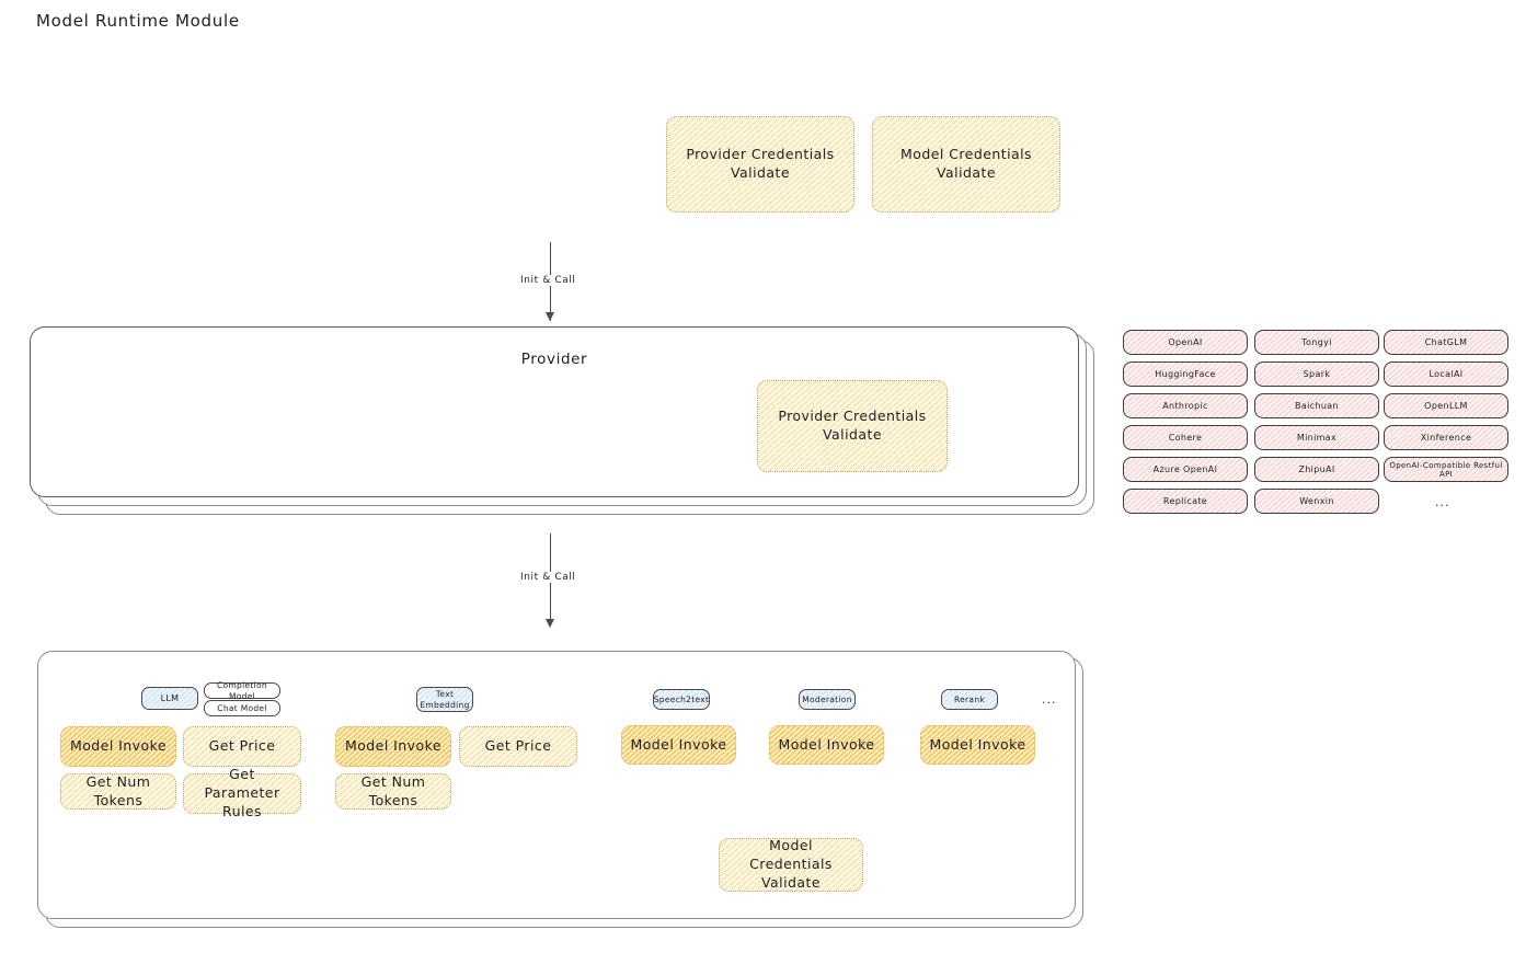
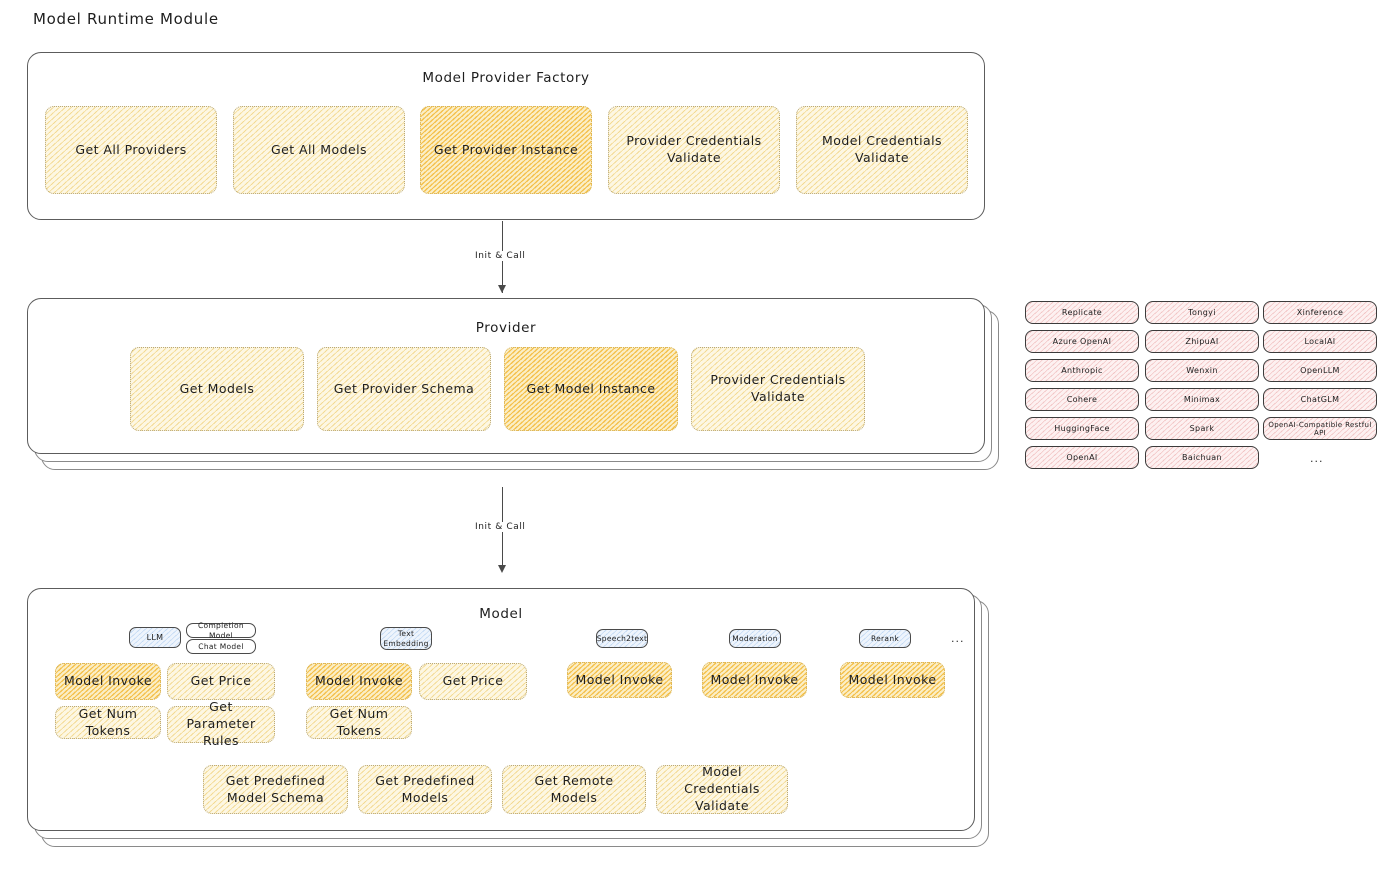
  Model Runtime Module
+ Model Provider Factory
+ Get All Providers
+ Get All Models
+ Get Provider Instance
  Provider Credentials Validate
  Model Credentials Validate
  Init & Call
  Provider
+ Get Models
+ Get Provider Schema
+ Get Model Instance
  Provider Credentials Validate
- OpenAI
+ Replicate
- HuggingFace
+ Azure OpenAI
  Anthropic
  Cohere
- Azure OpenAI
+ HuggingFace
- Replicate
+ OpenAI
  Tongyi
- Spark
+ ZhipuAI
- Baichuan
+ Wenxin
  Minimax
- ZhipuAI
+ Spark
- Wenxin
+ Baichuan
- ChatGLM
+ Xinference
  LocalAI
  OpenLLM
- Xinference
+ ChatGLM
  OpenAI-Compatible Restful API
  ...
  Init & Call
+ Model
  LLM
  Completion Model
  Chat Model
  Model Invoke
  Get Price
  Get Num Tokens
  Get Parameter Rules
  Text Embedding
  Model Invoke
  Get Price
  Get Num Tokens
  Speech2text
  Model Invoke
  Moderation
  Model Invoke
  Rerank
  Model Invoke
  ...
+ Get Predefined Model Schema
+ Get Predefined Models
+ Get Remote Models
  Model Credentials Validate
